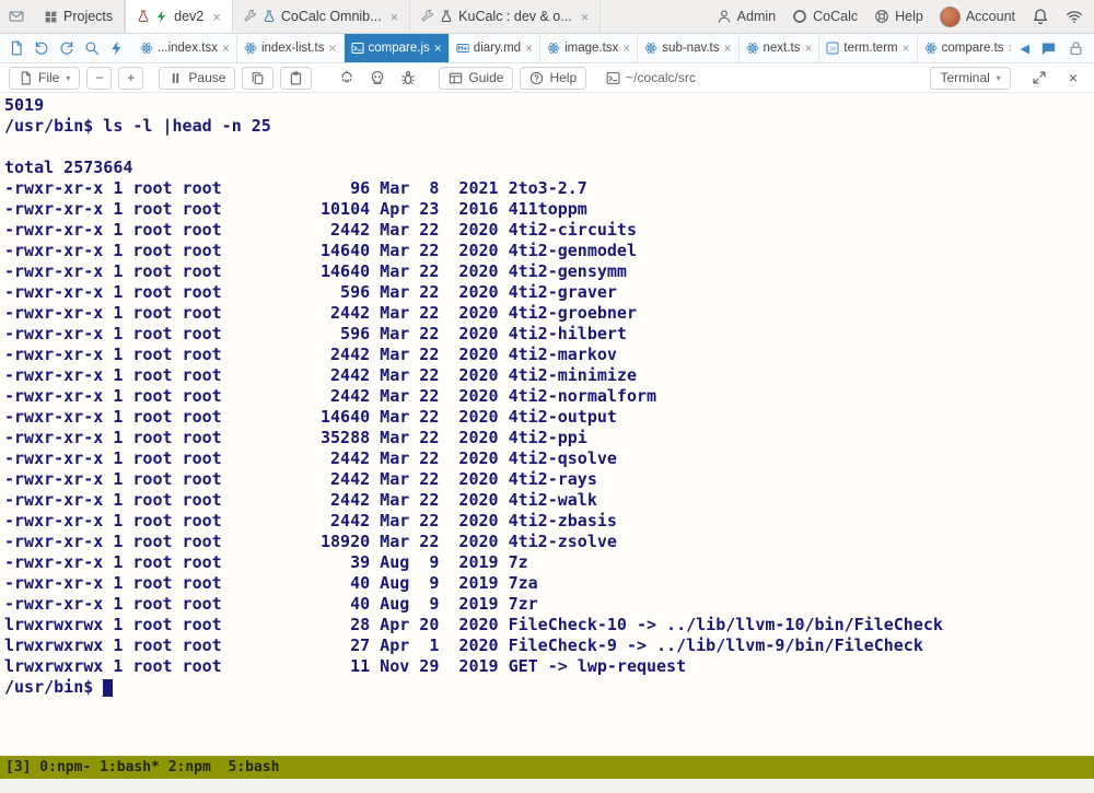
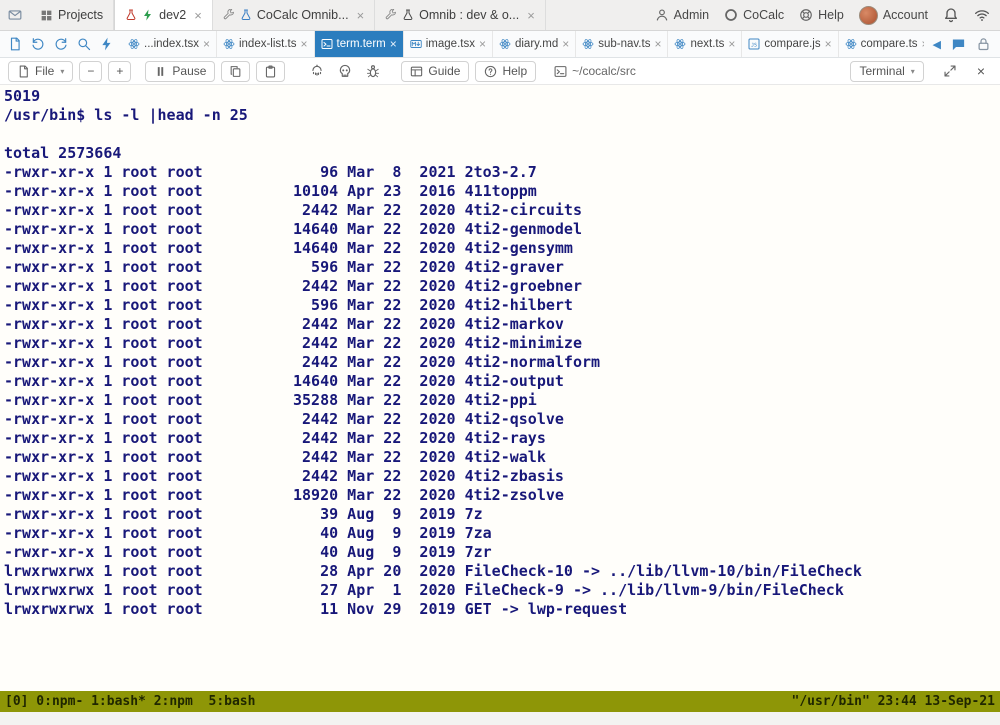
  Projects
  dev2
  ×
  CoCalc Omnib...
  ×
- KuCalc : dev & o...
+ Omnib : dev & o...
  ×
  Admin
  CoCalc
  Help
  Account
  ...index.tsx
  ×
  index-list.ts
  ×
- compare.js
+ term.term
  ×
- diary.md
+ image.tsx
  ×
- image.tsx
+ diary.md
  ×
  sub-nav.ts
  ×
  next.ts
  ×
- term.term
+ compare.js
  ×
  compare.ts
  ◀
  File
  ▾
  −
  +
  Pause
  Guide
  Help
  ~/cocalc/src
  Terminal
  ▾
  ×
  5019
  /usr/bin$ ls -l |head -n 25
  total 2573664
  -rwxr-xr-x 1 root root 96 Mar 8 2021 2to3-2.7
  -rwxr-xr-x 1 root root 10104 Apr 23 2016 411toppm
  -rwxr-xr-x 1 root root 2442 Mar 22 2020 4ti2-circuits
  -rwxr-xr-x 1 root root 14640 Mar 22 2020 4ti2-genmodel
  -rwxr-xr-x 1 root root 14640 Mar 22 2020 4ti2-gensymm
  -rwxr-xr-x 1 root root 596 Mar 22 2020 4ti2-graver
  -rwxr-xr-x 1 root root 2442 Mar 22 2020 4ti2-groebner
  -rwxr-xr-x 1 root root 596 Mar 22 2020 4ti2-hilbert
  -rwxr-xr-x 1 root root 2442 Mar 22 2020 4ti2-markov
  -rwxr-xr-x 1 root root 2442 Mar 22 2020 4ti2-minimize
  -rwxr-xr-x 1 root root 2442 Mar 22 2020 4ti2-normalform
  -rwxr-xr-x 1 root root 14640 Mar 22 2020 4ti2-output
  -rwxr-xr-x 1 root root 35288 Mar 22 2020 4ti2-ppi
  -rwxr-xr-x 1 root root 2442 Mar 22 2020 4ti2-qsolve
  -rwxr-xr-x 1 root root 2442 Mar 22 2020 4ti2-rays
  -rwxr-xr-x 1 root root 2442 Mar 22 2020 4ti2-walk
  -rwxr-xr-x 1 root root 2442 Mar 22 2020 4ti2-zbasis
  -rwxr-xr-x 1 root root 18920 Mar 22 2020 4ti2-zsolve
  -rwxr-xr-x 1 root root 39 Aug 9 2019 7z
  -rwxr-xr-x 1 root root 40 Aug 9 2019 7za
  -rwxr-xr-x 1 root root 40 Aug 9 2019 7zr
  lrwxrwxrwx 1 root root 28 Apr 20 2020 FileCheck-10 -> ../lib/llvm-10/bin/FileCheck
  lrwxrwxrwx 1 root root 27 Apr 1 2020 FileCheck-9 -> ../lib/llvm-9/bin/FileCheck
  lrwxrwxrwx 1 root root 11 Nov 29 2019 GET -> lwp-request
- /usr/bin$
- [3] 0:npm- 1:bash* 2:npm 5:bash
+ [0] 0:npm- 1:bash* 2:npm 5:bash
+ "/usr/bin" 23:44 13-Sep-21
